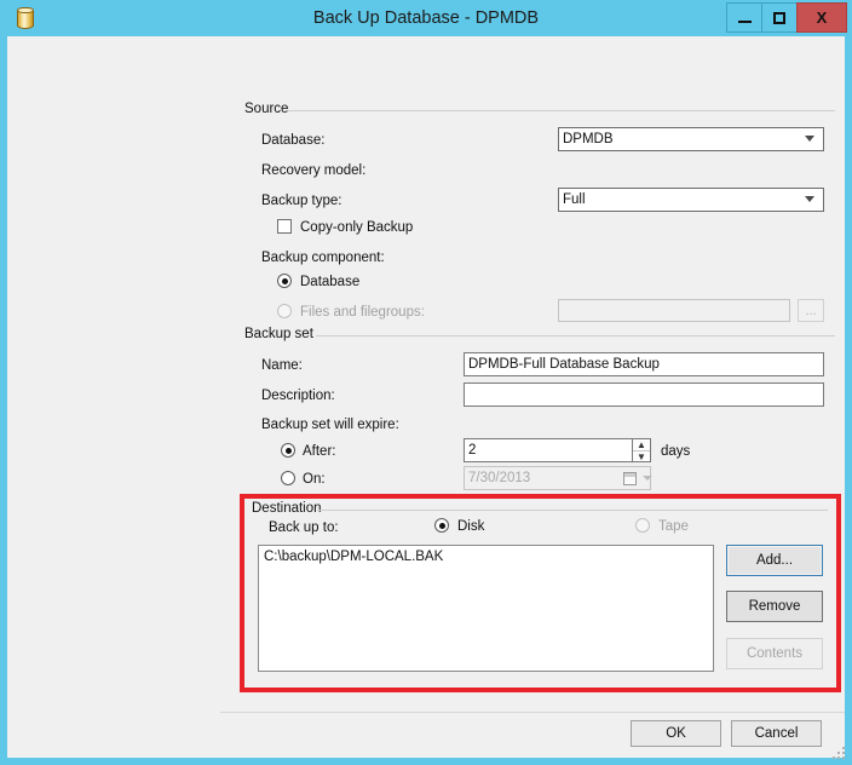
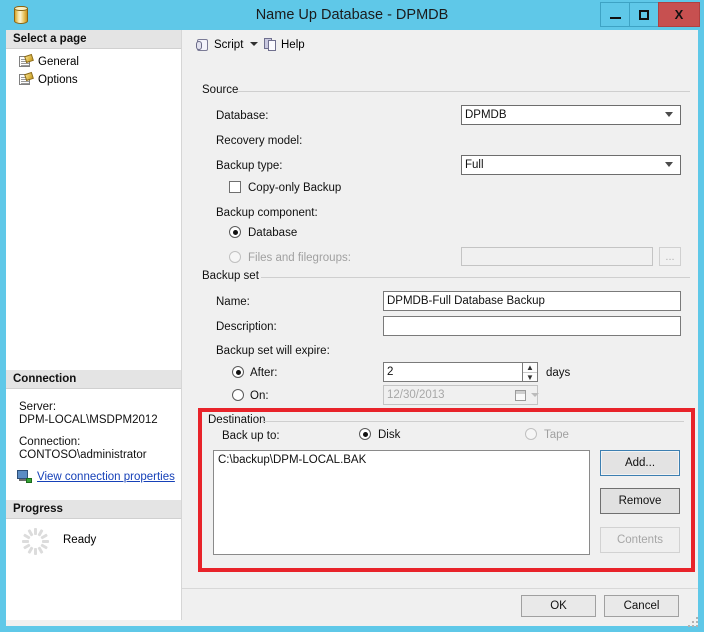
- Back Up Database - DPMDB
+ Name Up Database - DPMDB
  X
+ Select a page
+ General
+ Options
+ Connection
+ Server:
+ DPM-LOCAL\MSDPM2012
+ Connection:
+ CONTOSO\administrator
+ View connection properties
+ Progress
+ Ready
+ Script
+ Help
  Source
  Database:
  DPMDB
  Recovery model:
  Backup type:
  Full
  Copy-only Backup
  Backup component:
  Database
  Files and filegroups:
  ...
  Backup set
  Name:
  DPMDB-Full Database Backup
  Description:
  Backup set will expire:
  After:
  2
  ▲
  ▼
  days
  On:
- 7/30/2013
+ 12/30/2013
  Destination
  Back up to:
  Disk
  Tape
  C:\backup\DPM-LOCAL.BAK
  Add...
  Remove
  Contents
  OK
  Cancel
